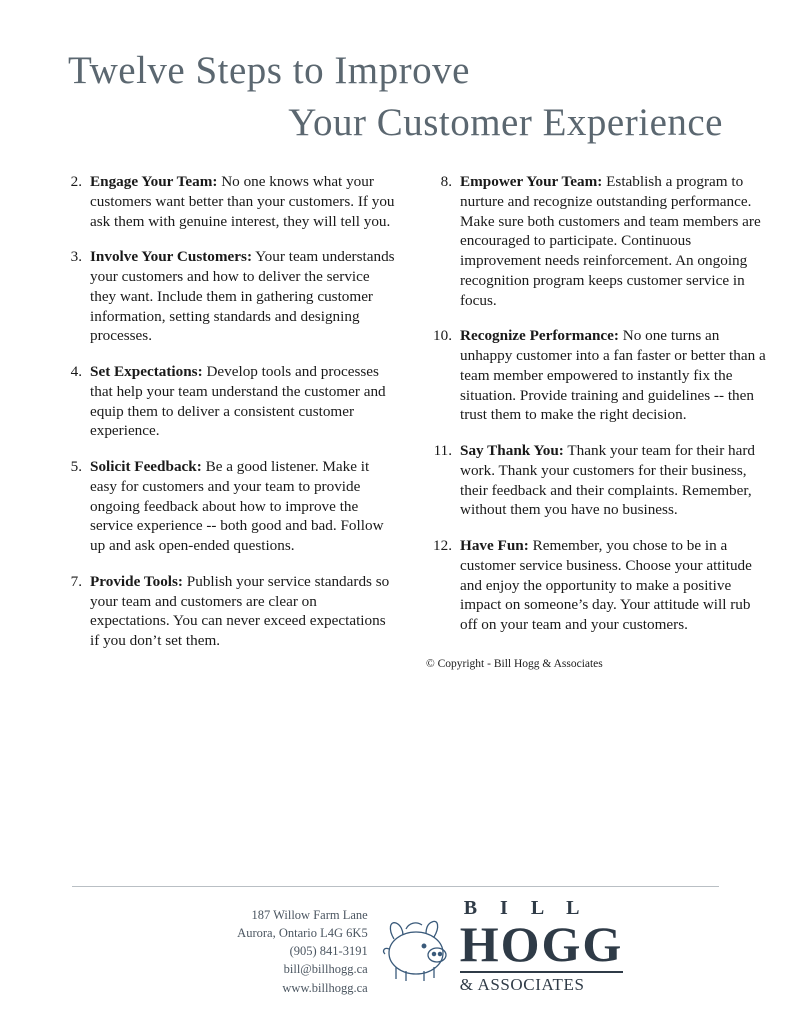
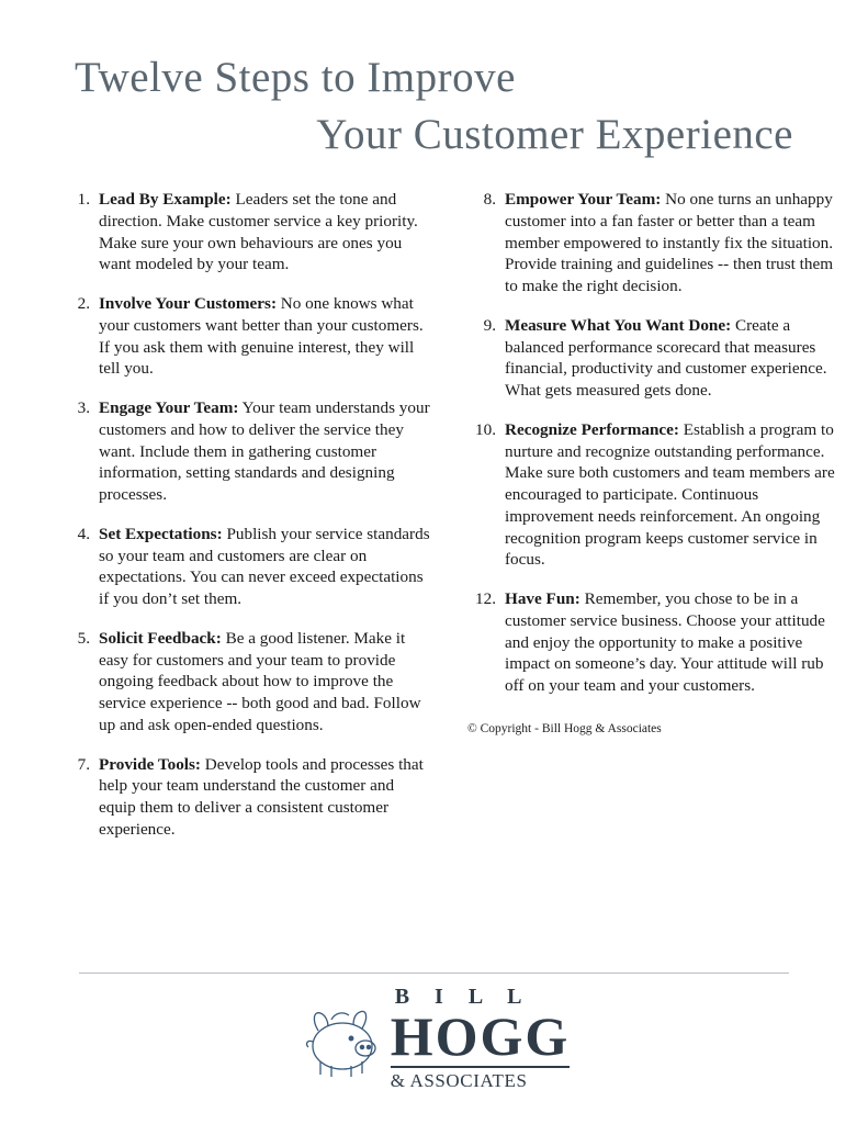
  Twelve Steps to Improve
  Your Customer Experience
+ 1.
+ Lead By Example: Leaders set the tone and direction. Make customer service a key priority. Make sure your own behaviours are ones you want modeled by your team.
  2.
- Engage Your Team: No one knows what your customers want better than your customers. If you ask them with genuine interest, they will tell you.
+ Involve Your Customers: No one knows what your customers want better than your customers. If you ask them with genuine interest, they will tell you.
  3.
- Involve Your Customers: Your team understands your customers and how to deliver the service they want. Include them in gathering customer information, setting standards and designing processes.
+ Engage Your Team: Your team understands your customers and how to deliver the service they want. Include them in gathering customer information, setting standards and designing processes.
  4.
- Set Expectations: Develop tools and processes that help your team understand the customer and equip them to deliver a consistent customer experience.
+ Set Expectations: Publish your service standards so your team and customers are clear on expectations. You can never exceed expectations if you don’t set them.
  5.
  Solicit Feedback: Be a good listener. Make it easy for customers and your team to provide ongoing feedback about how to improve the service experience -- both good and bad. Follow up and ask open-ended questions.
  7.
- Provide Tools: Publish your service standards so your team and customers are clear on expectations. You can never exceed expectations if you don’t set them.
+ Provide Tools: Develop tools and processes that help your team understand the customer and equip them to deliver a consistent customer experience.
  8.
- Empower Your Team: Establish a program to nurture and recognize outstanding performance. Make sure both customers and team members are encouraged to participate. Continuous improvement needs reinforcement. An ongoing recognition program keeps customer service in focus.
+ Empower Your Team: No one turns an unhappy customer into a fan faster or better than a team member empowered to instantly fix the situation. Provide training and guidelines -- then trust them to make the right decision.
+ 9.
+ Measure What You Want Done: Create a balanced performance scorecard that measures financial, productivity and customer experience. What gets measured gets done.
  10.
- Recognize Performance: No one turns an unhappy customer into a fan faster or better than a team member empowered to instantly fix the situation. Provide training and guidelines -- then trust them to make the right decision.
+ Recognize Performance: Establish a program to nurture and recognize outstanding performance. Make sure both customers and team members are encouraged to participate. Continuous improvement needs reinforcement. An ongoing recognition program keeps customer service in focus.
- 11.
- Say Thank You: Thank your team for their hard work. Thank your customers for their business, their feedback and their complaints. Remember, without them you have no business.
  12.
  Have Fun: Remember, you chose to be in a customer service business. Choose your attitude and enjoy the opportunity to make a positive impact on someone’s day. Your attitude will rub off on your team and your customers.
  © Copyright - Bill Hogg & Associates
- 187 Willow Farm Lane
- Aurora, Ontario L4G 6K5
- (905) 841-3191
- bill@billhogg.ca
- www.billhogg.ca
  B I L L
  HOGG
  & ASSOCIATES
